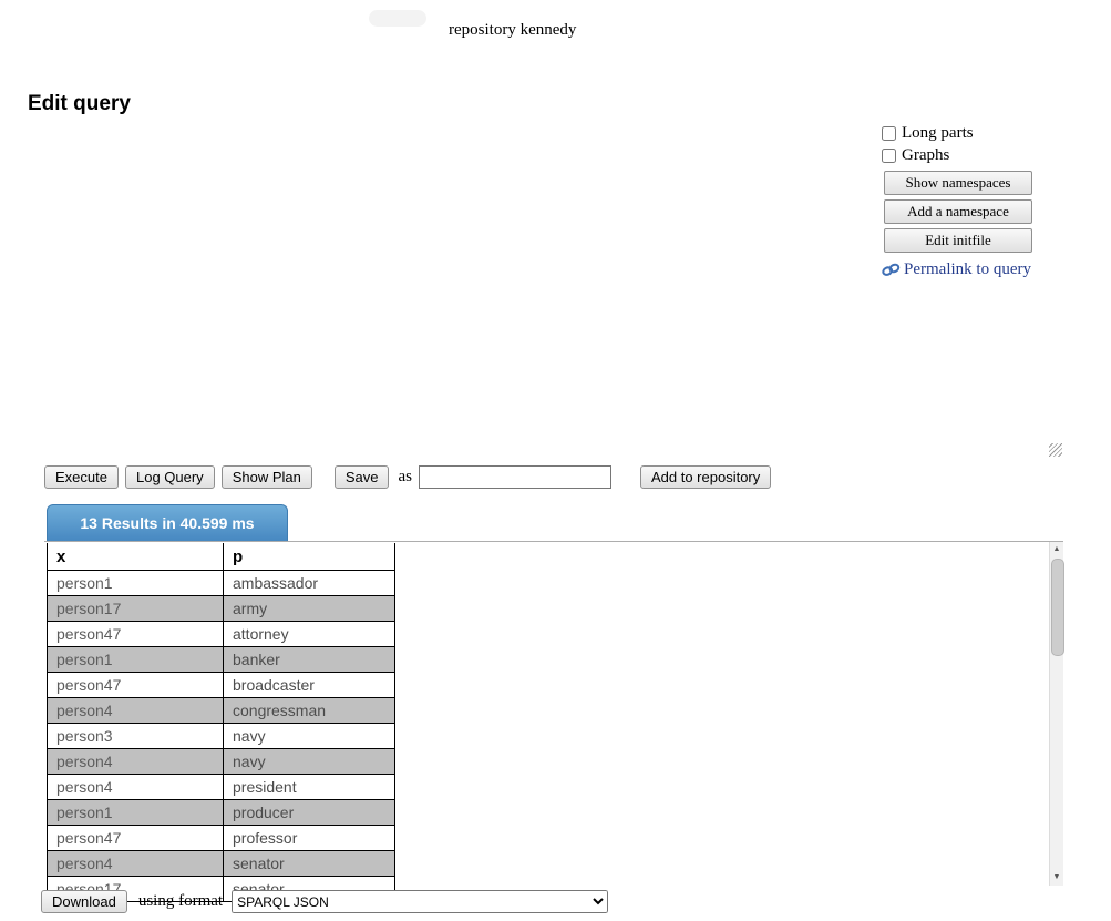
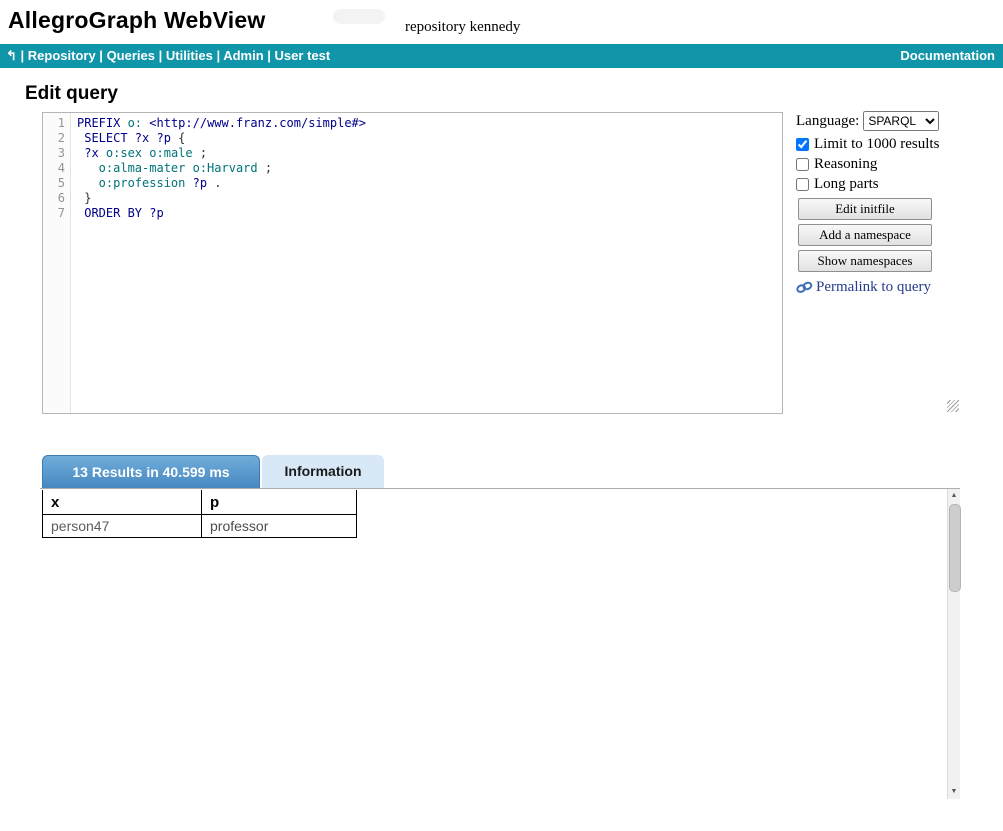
+ AllegroGraph WebView
  repository kennedy
+ ↰ | Repository | Queries | Utilities | Admin | User test
+ Documentation
  Edit query
+ 1
+ 2
+ 3
+ 4
+ 5
+ 6
+ 7
+ PREFIX o: <http://www.franz.com/simple#>
+ SELECT ?x ?p {
+ ?x o:sex o:male ;
+ o:alma-mater o:Harvard ;
+ o:profession ?p .
+ }
+ ORDER BY ?p
+ Language:
+ SPARQL
+ Limit to 1000 results
+ Reasoning
  Long parts
- Graphs
- Show namespaces
+ Edit initfile
  Add a namespace
- Edit initfile
+ Show namespaces
  Permalink to query
- Execute
- Log Query
- Show Plan
- Save
- as
- Add to repository
  13 Results in 40.599 ms
+ Information
  x	p
- person1	ambassador
- person17	army
- person47	attorney
- person1	banker
- person47	broadcaster
- person4	congressman
- person3	navy
- person4	navy
- person4	president
- person1	producer
  person47	professor
- person4	senator
- person17	senator
- Download
- using format
- SPARQL JSON
